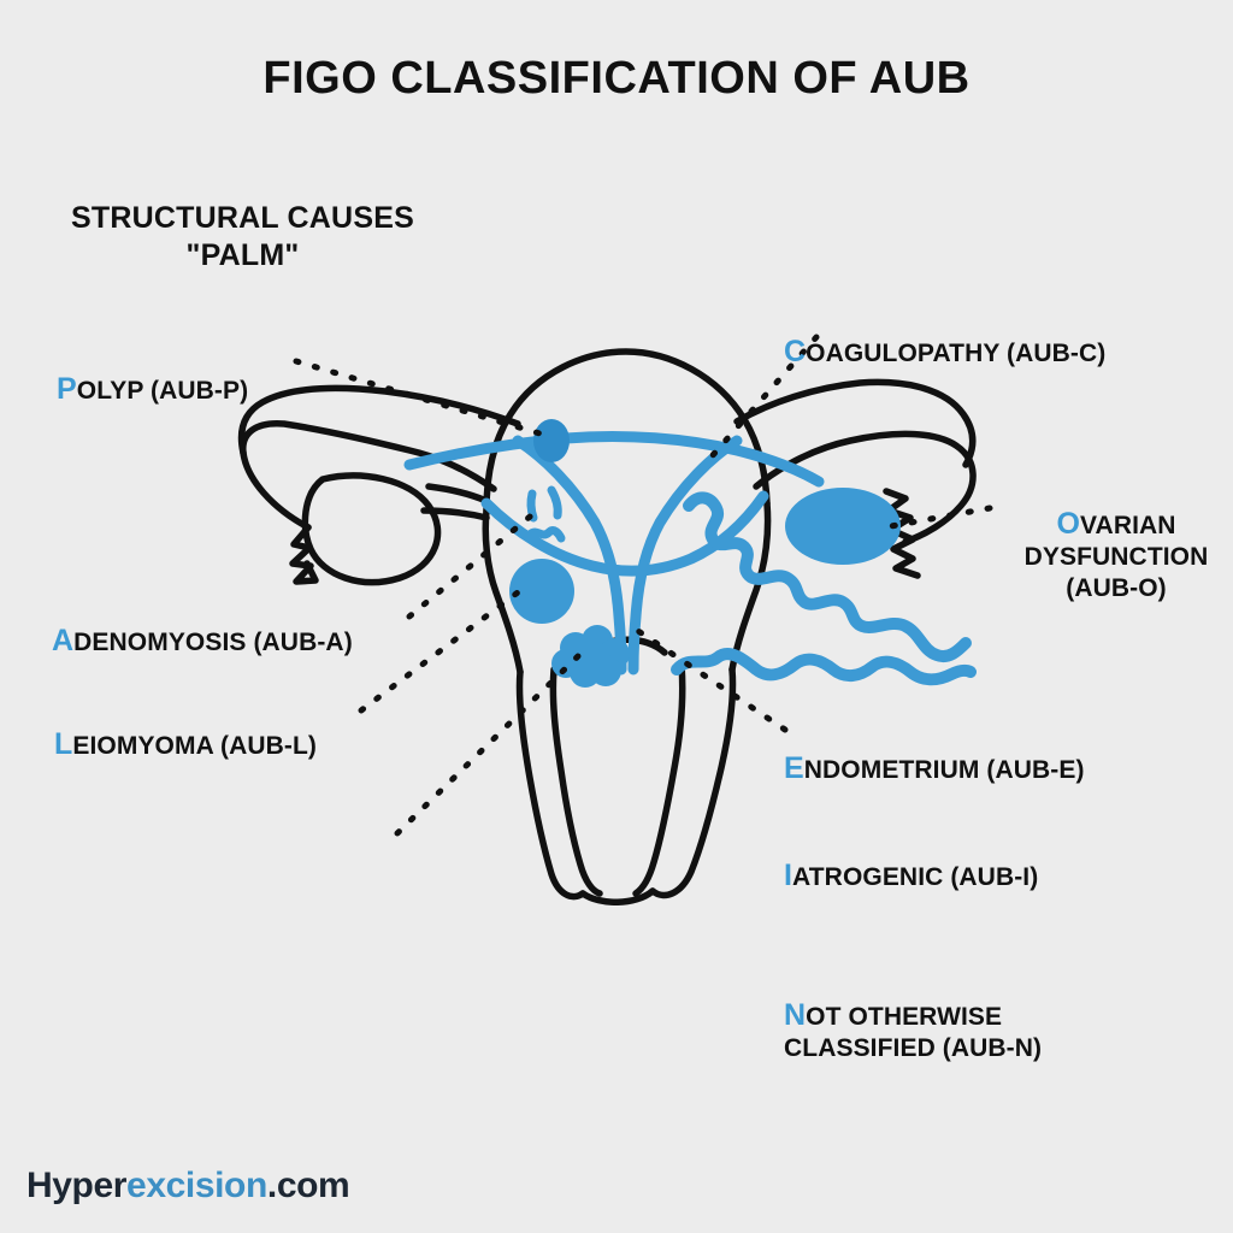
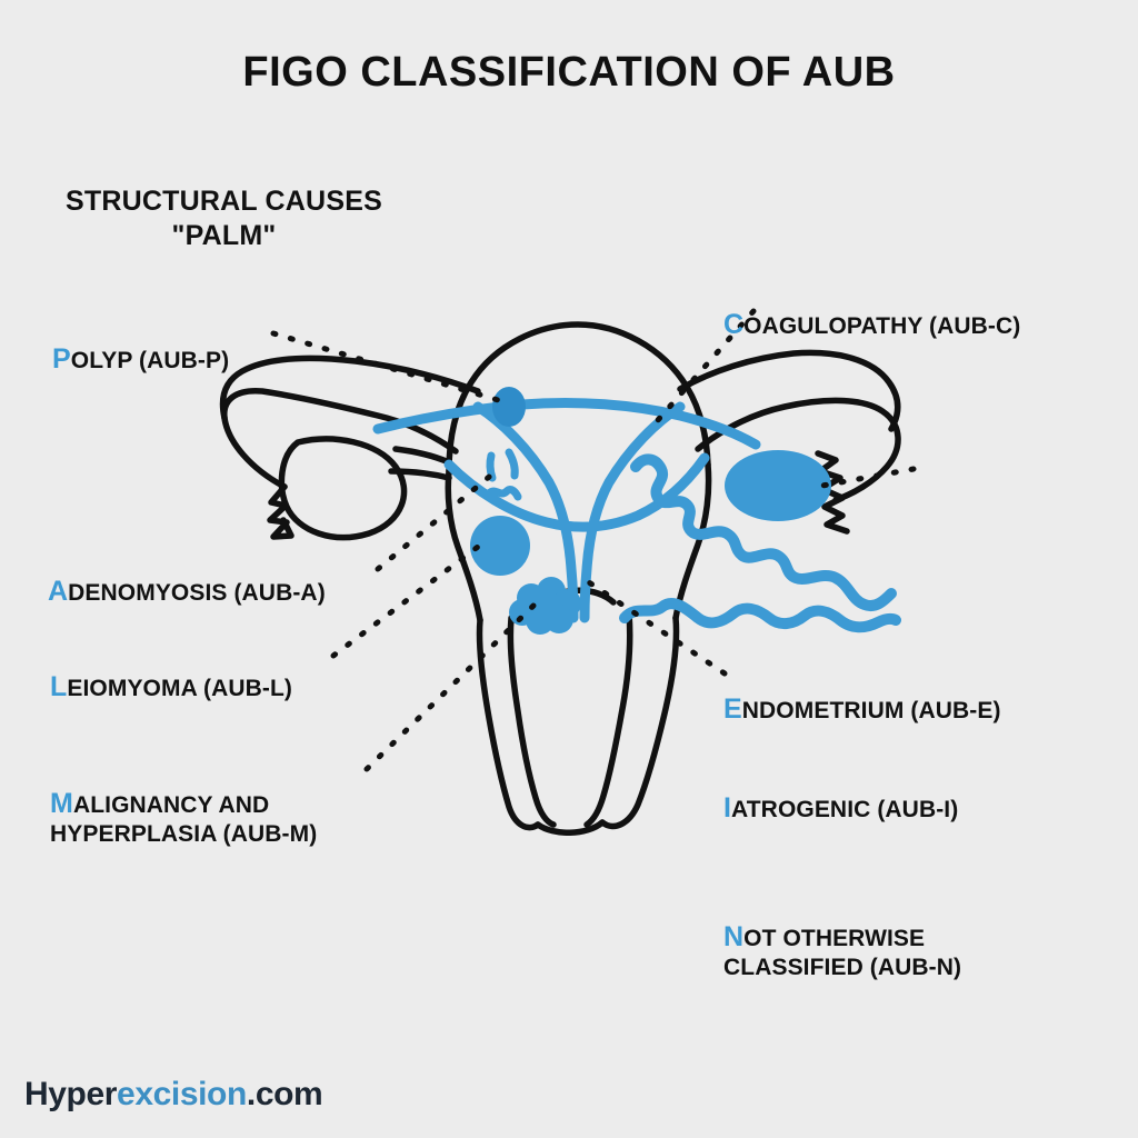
  FIGO CLASSIFICATION OF AUB
  STRUCTURAL CAUSES
  "PALM"
  POLYP (AUB-P)
  ADENOMYOSIS (AUB-A)
  LEIOMYOMA (AUB-L)
+ MALIGNANCY AND
+ HYPERPLASIA (AUB-M)
  COAGULOPATHY (AUB-C)
- OVARIAN
- DYSFUNCTION
- (AUB-O)
  ENDOMETRIUM (AUB-E)
  IATROGENIC (AUB-I)
  NOT OTHERWISE
  CLASSIFIED (AUB-N)
  Hyperexcision.com
